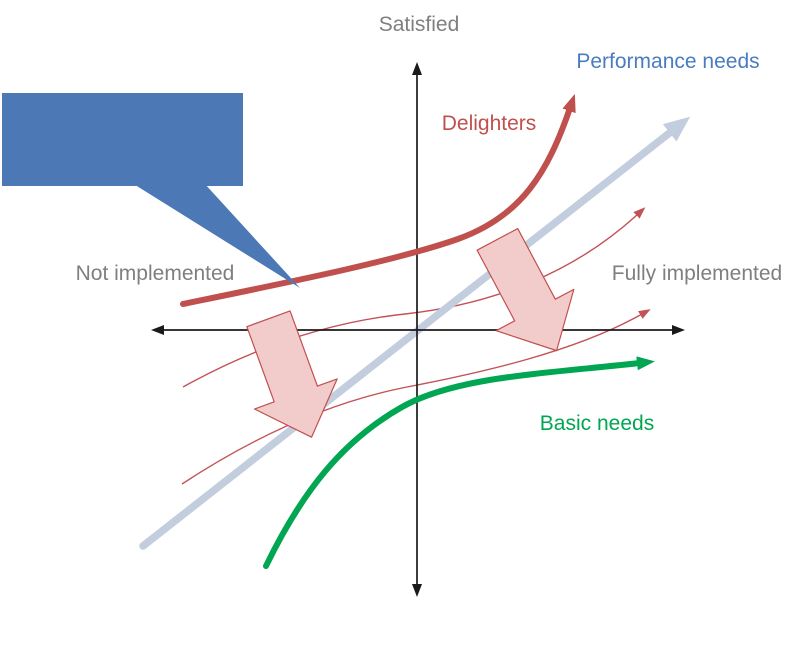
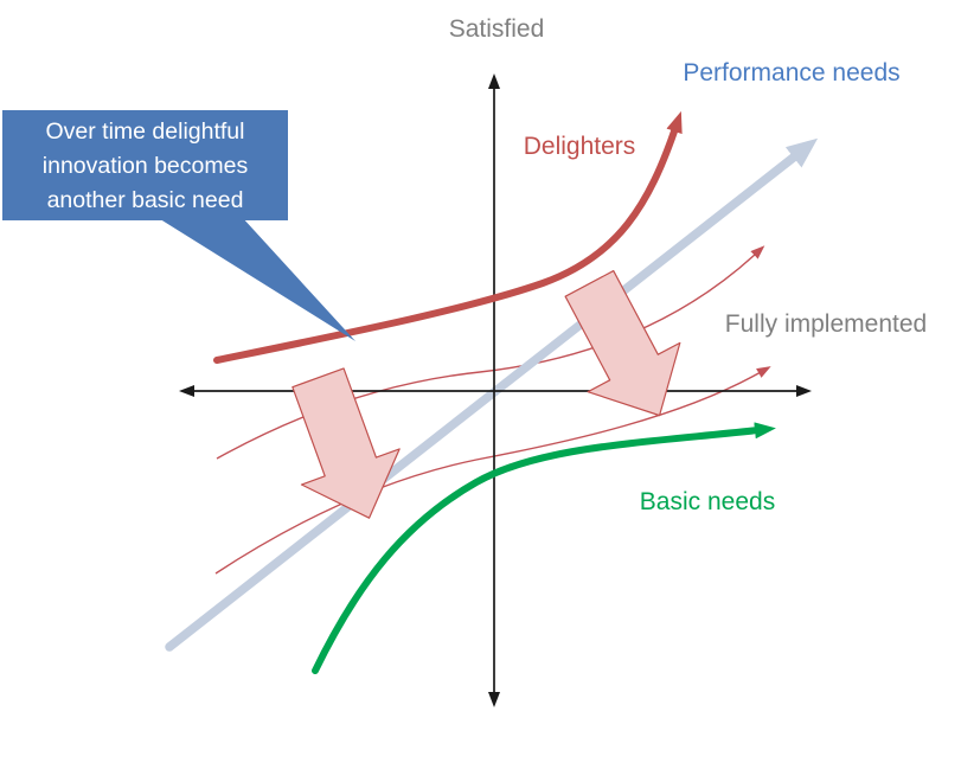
  Satisfied
- Not implemented
  Fully implemented
  Performance needs
  Delighters
  Basic needs
+ Over time delightful
+ innovation becomes
+ another basic need
